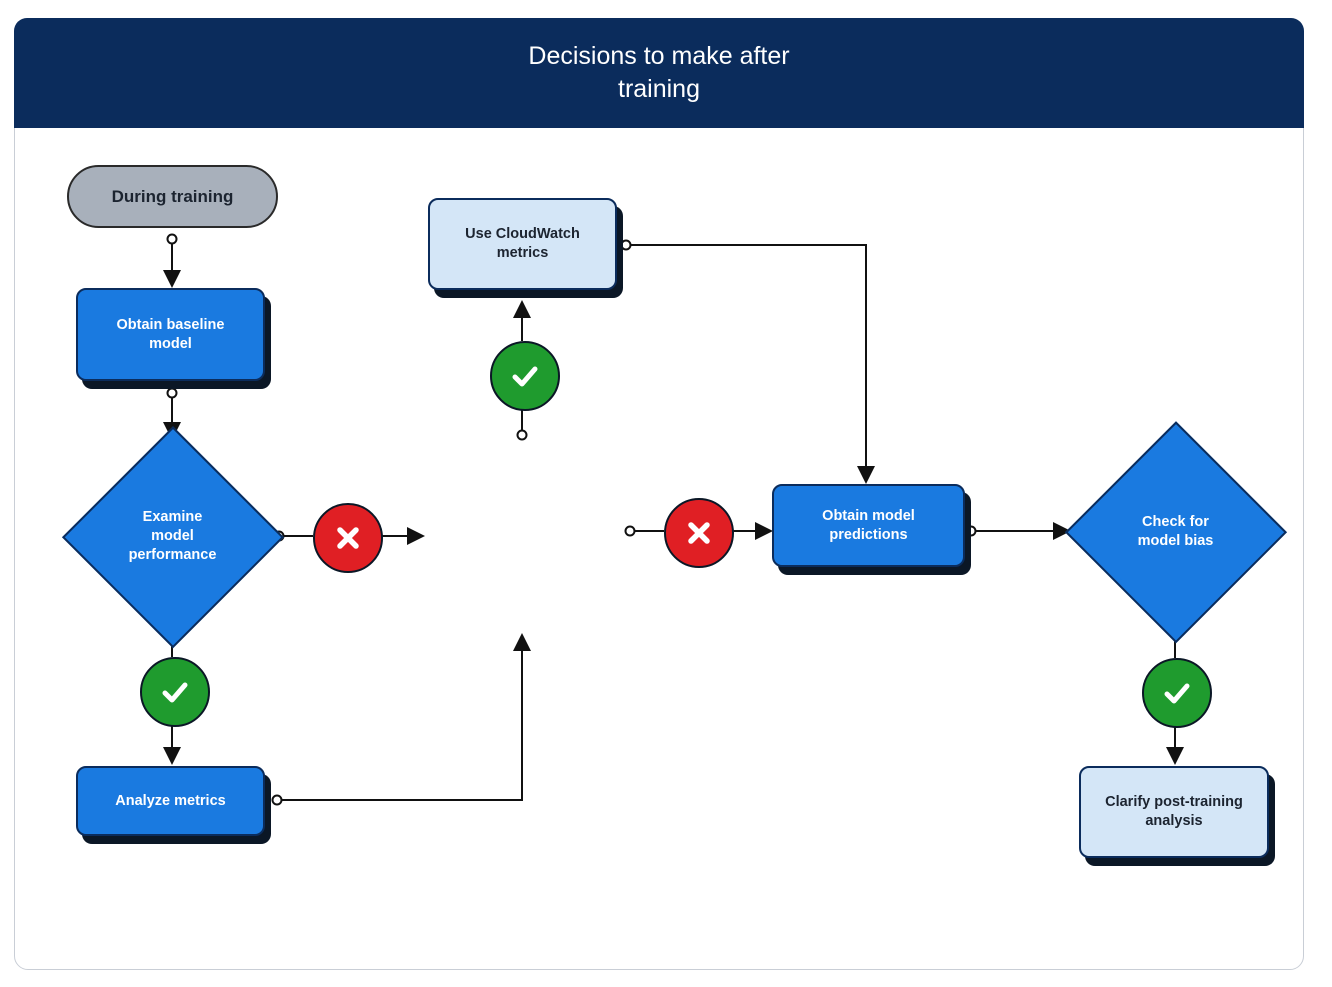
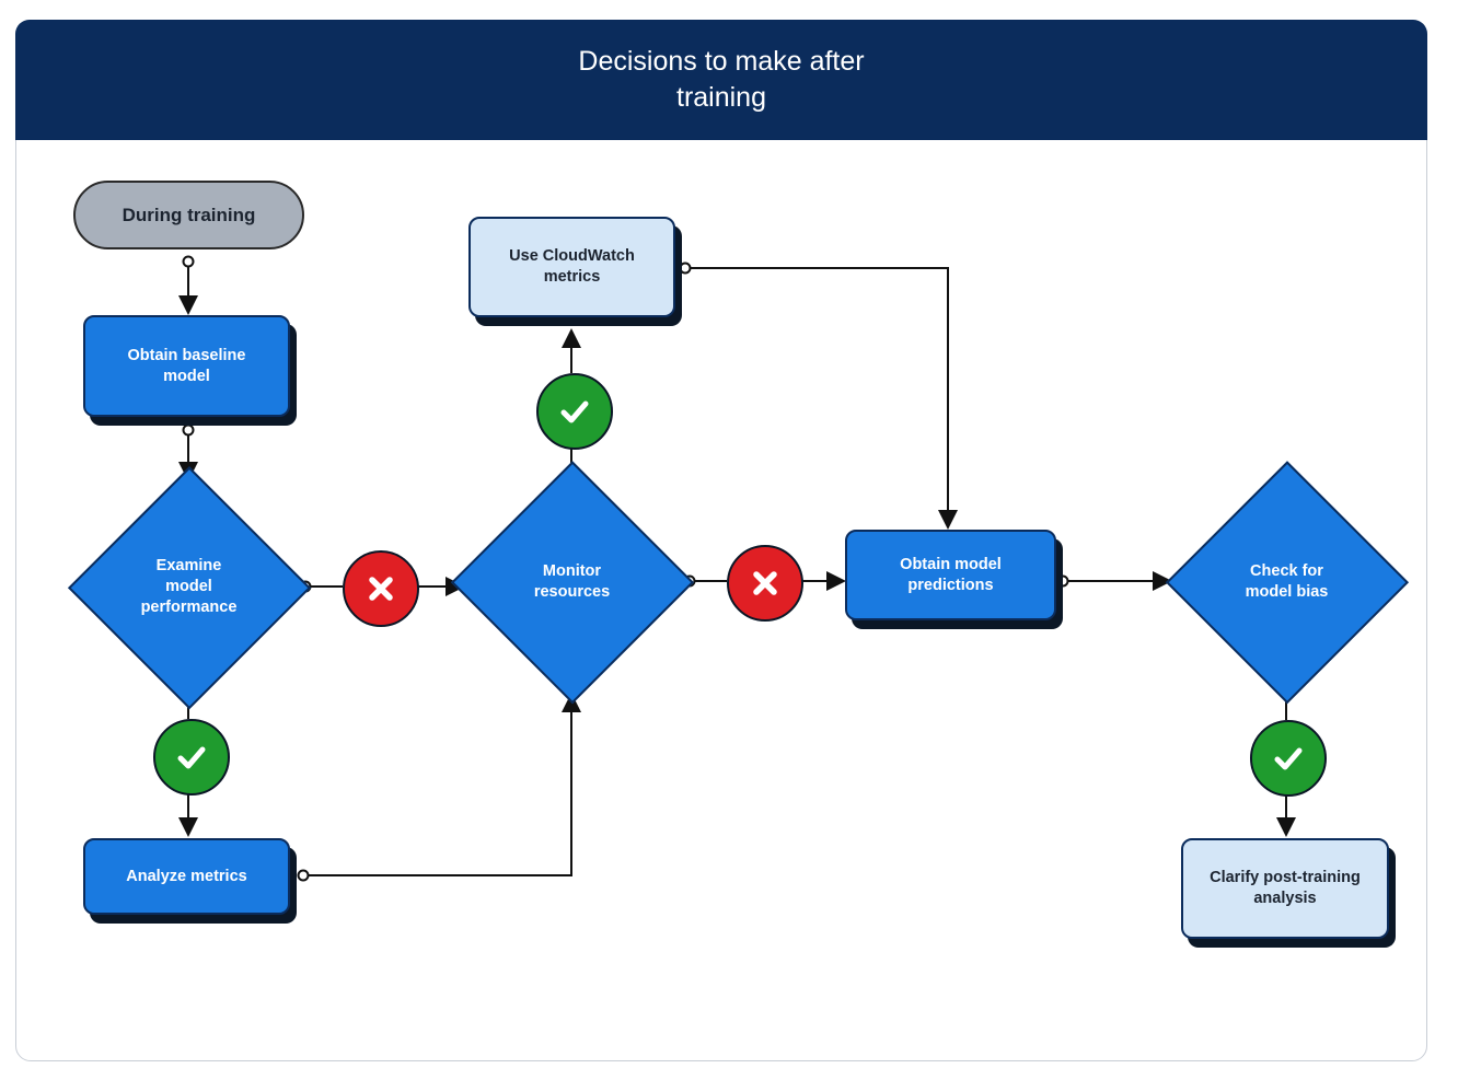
  Decisions to make after
  training
  During training
  Obtain baseline
  model
  Examine
  model
  performance
  Analyze metrics
+ Monitor
+ resources
  Use CloudWatch
  metrics
  Obtain model
  predictions
  Check for
  model bias
  Clarify post-training
  analysis
